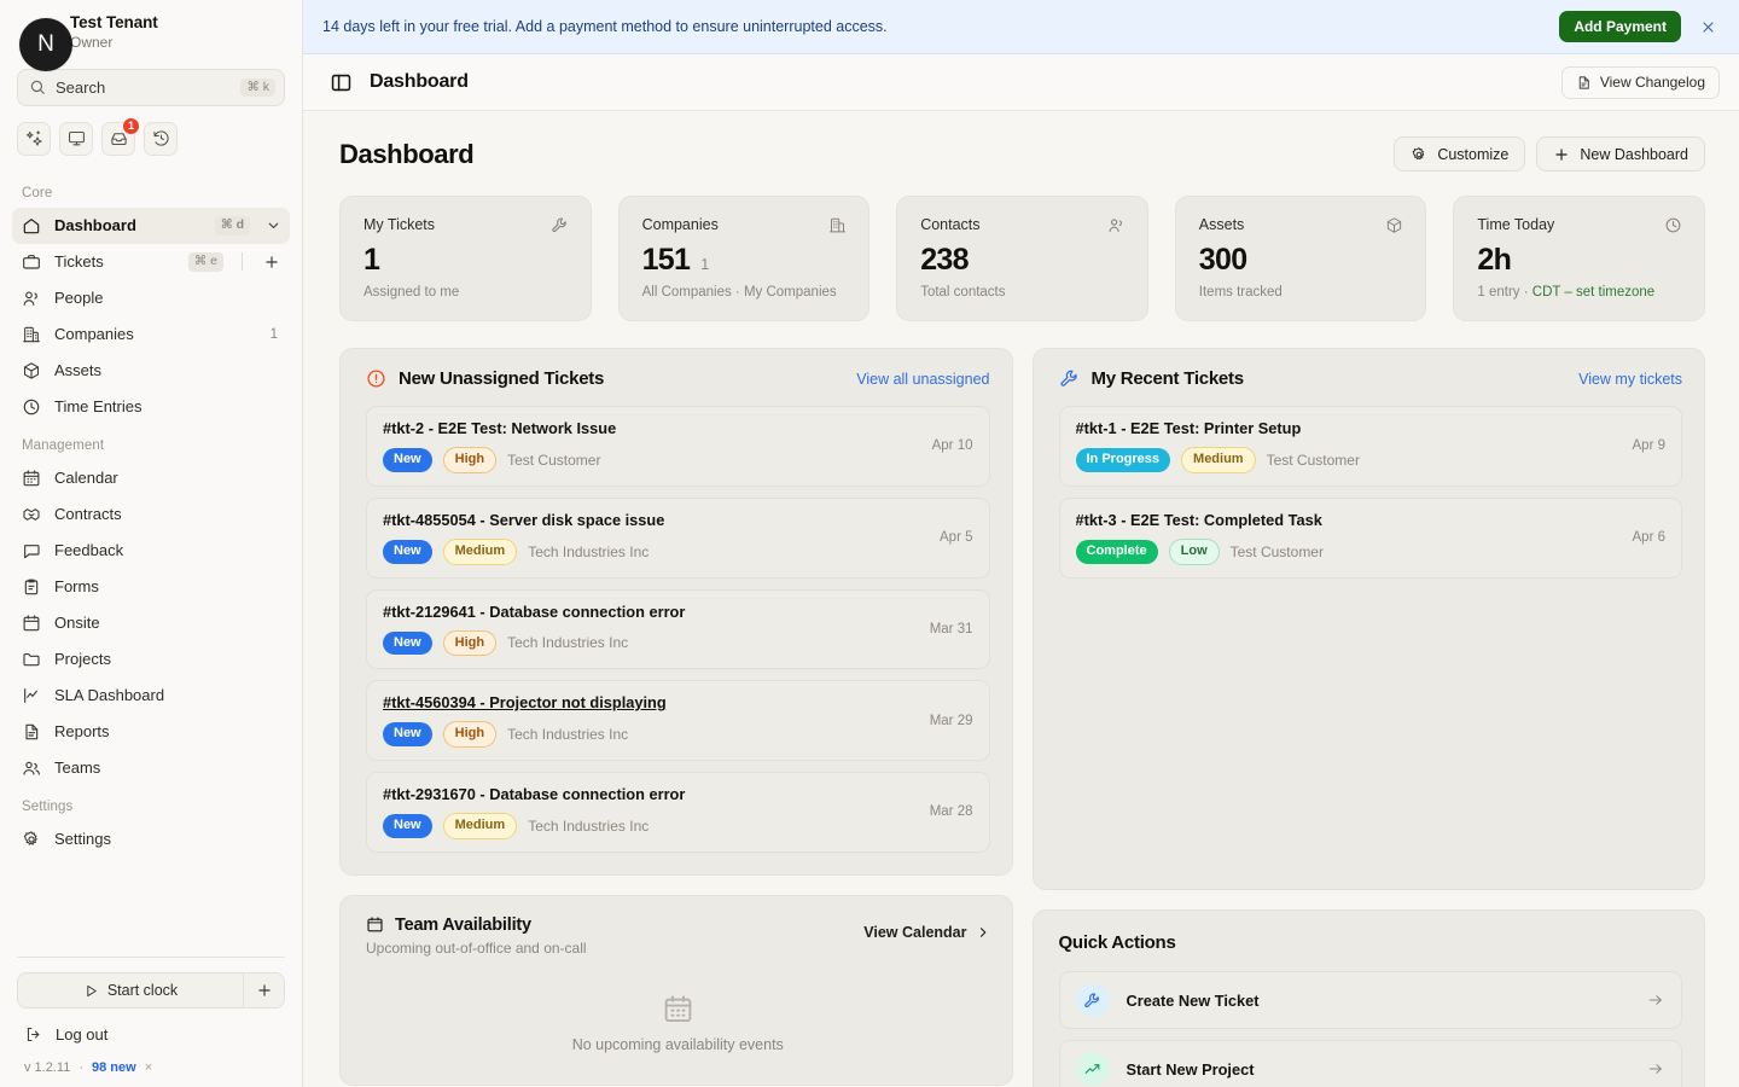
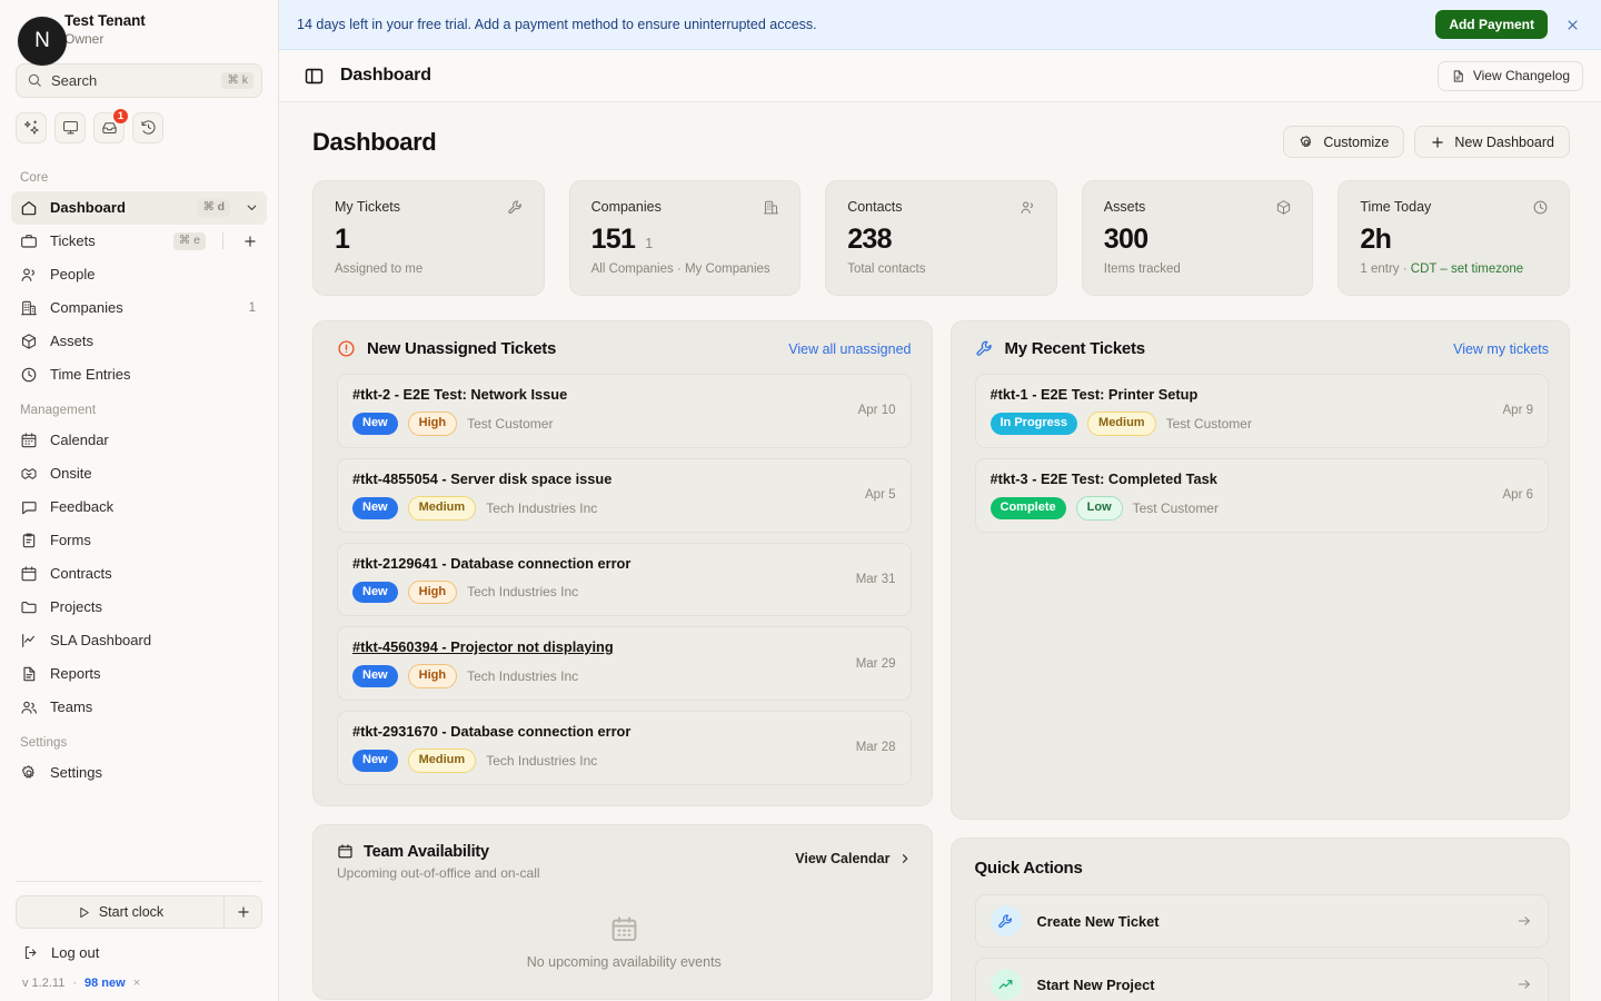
  N
  Test Tenant
  Owner
  Search
  ⌘ k
  1
  Core
  Dashboard
  ⌘ d
  Tickets
  ⌘ e
  People
  Companies
  1
  Assets
  Time Entries
  Management
  Calendar
- Contracts
+ Onsite
  Feedback
  Forms
- Onsite
+ Contracts
  Projects
  SLA Dashboard
  Reports
  Teams
  Settings
  Settings
  Start clock
  Log out
  v 1.2.11
  ·
  98 new
  ×
  14 days left in your free trial. Add a payment method to ensure uninterrupted access.
  Add Payment
  Dashboard
  View Changelog
  Dashboard
  Customize
  New Dashboard
  My Tickets
  1
  Assigned to me
  Companies
  151
  1
  All Companies · My Companies
  Contacts
  238
  Total contacts
  Assets
  300
  Items tracked
  Time Today
  2h
  1 entry · CDT – set timezone
  New Unassigned Tickets
  View all unassigned
  #tkt-2 - E2E Test: Network Issue
  New
  High
  Test Customer
  Apr 10
  #tkt-4855054 - Server disk space issue
  New
  Medium
  Tech Industries Inc
  Apr 5
  #tkt-2129641 - Database connection error
  New
  High
  Tech Industries Inc
  Mar 31
  #tkt-4560394 - Projector not displaying
  New
  High
  Tech Industries Inc
  Mar 29
  #tkt-2931670 - Database connection error
  New
  Medium
  Tech Industries Inc
  Mar 28
  Team Availability
  Upcoming out-of-office and on-call
  View Calendar
  No upcoming availability events
  My Recent Tickets
  View my tickets
  #tkt-1 - E2E Test: Printer Setup
  In Progress
  Medium
  Test Customer
  Apr 9
  #tkt-3 - E2E Test: Completed Task
  Complete
  Low
  Test Customer
  Apr 6
  Quick Actions
  Create New Ticket
  Start New Project
